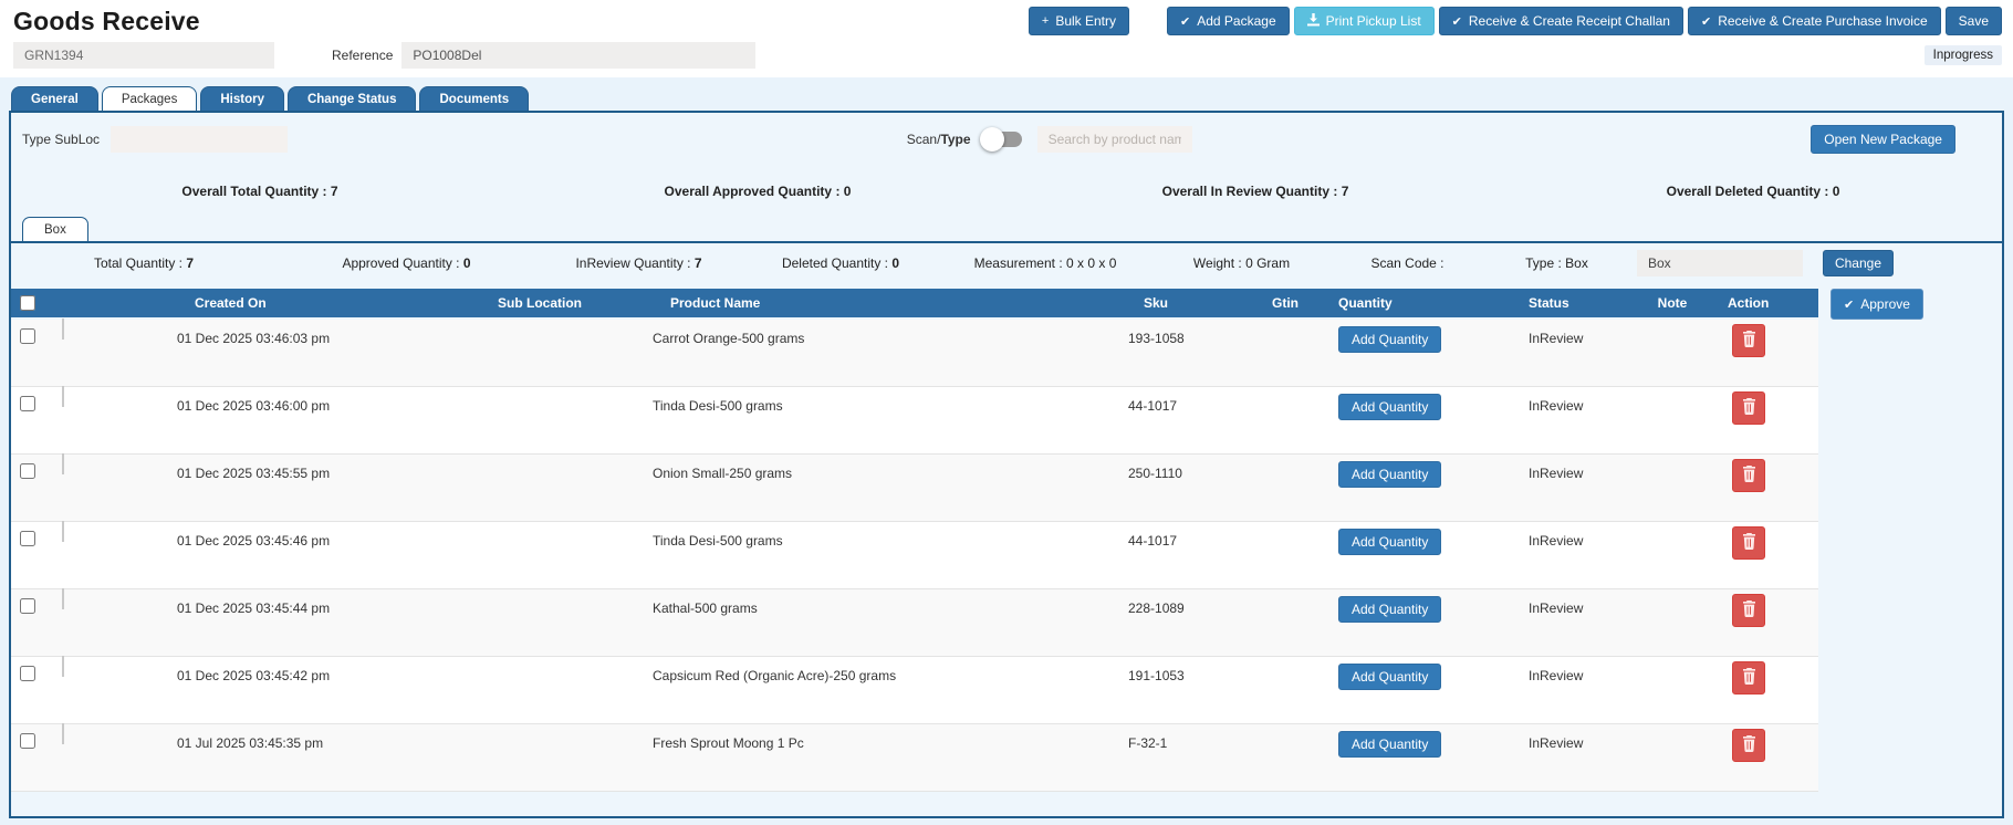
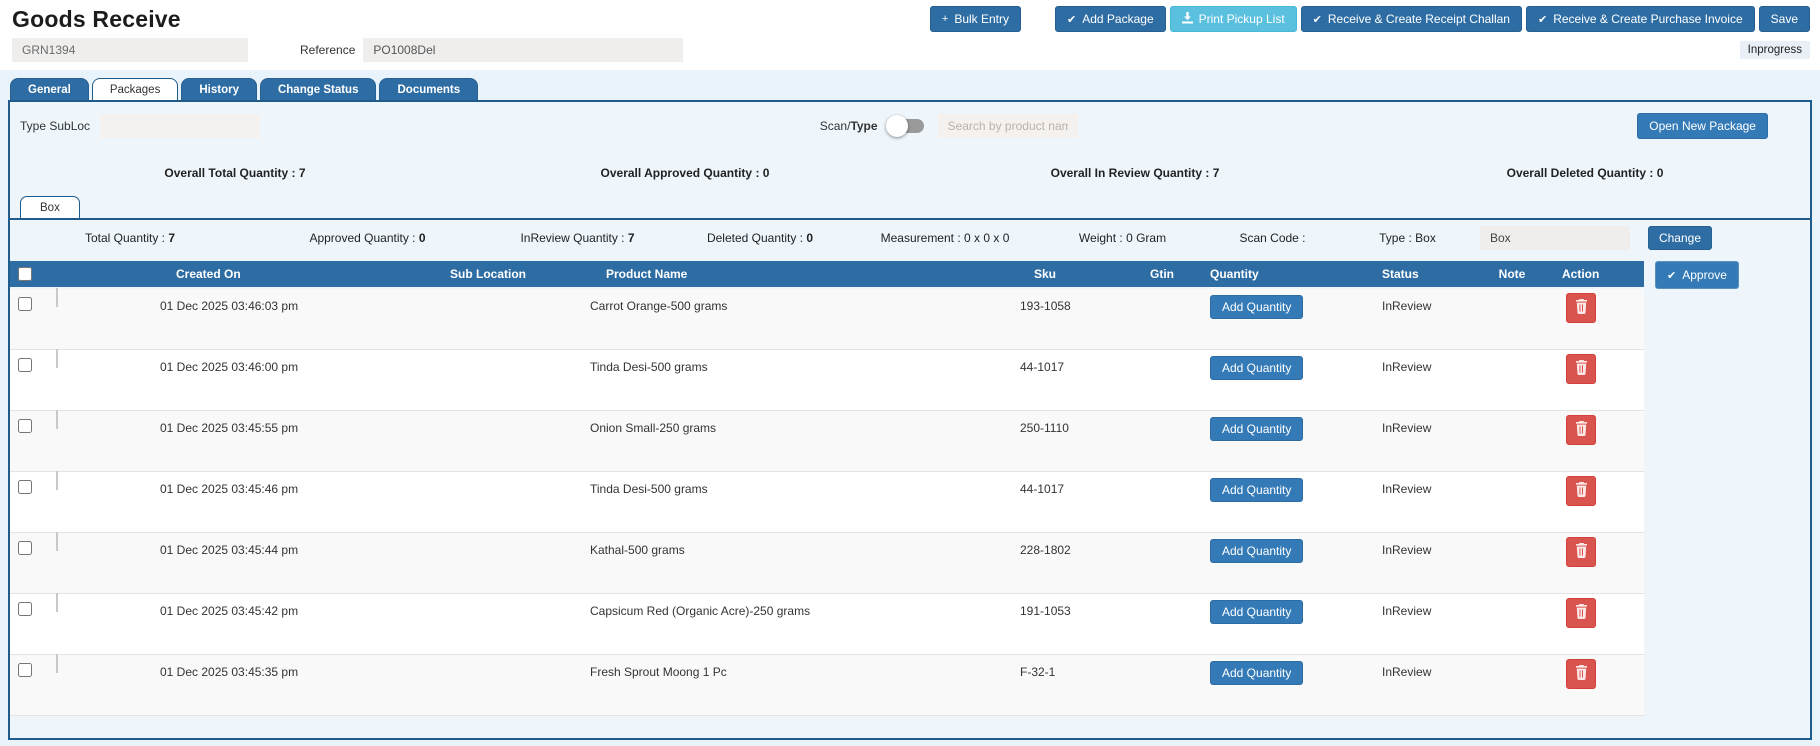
  Goods Receive
  +
  Bulk Entry
  ✔
  Add Package
  Print Pickup List
  ✔
  Receive & Create Receipt Challan
  ✔
  Receive & Create Purchase Invoice
  Save
  GRN1394
  Reference
  PO1008Del
  Inprogress
  General
  Packages
  History
  Change Status
  Documents
  Type SubLoc
  Scan/Type
  Search by product nam
  Open New Package
  Overall Total Quantity : 7
  Overall Approved Quantity : 0
  Overall In Review Quantity : 7
  Overall Deleted Quantity : 0
  Box
  Total Quantity : 7
  Approved Quantity : 0
  InReview Quantity : 7
  Deleted Quantity : 0
  Measurement : 0 x 0 x 0
  Weight : 0 Gram
  Scan Code :
  Type : Box
  Box
  Change
  Created On
  Sub Location
  Product Name
  Sku
  Gtin
  Quantity
  Status
  Note
  Action
  ✔
  Approve
  01 Dec 2025 03:46:03 pm
  Carrot Orange-500 grams
  193-1058
  Add Quantity
  InReview
  01 Dec 2025 03:46:00 pm
  Tinda Desi-500 grams
  44-1017
  Add Quantity
  InReview
  01 Dec 2025 03:45:55 pm
  Onion Small-250 grams
  250-1110
  Add Quantity
  InReview
  01 Dec 2025 03:45:46 pm
  Tinda Desi-500 grams
  44-1017
  Add Quantity
  InReview
  01 Dec 2025 03:45:44 pm
  Kathal-500 grams
- 228-1089
+ 228-1802
  Add Quantity
  InReview
  01 Dec 2025 03:45:42 pm
  Capsicum Red (Organic Acre)-250 grams
  191-1053
  Add Quantity
  InReview
- 01 Jul 2025 03:45:35 pm
+ 01 Dec 2025 03:45:35 pm
  Fresh Sprout Moong 1 Pc
  F-32-1
  Add Quantity
  InReview
